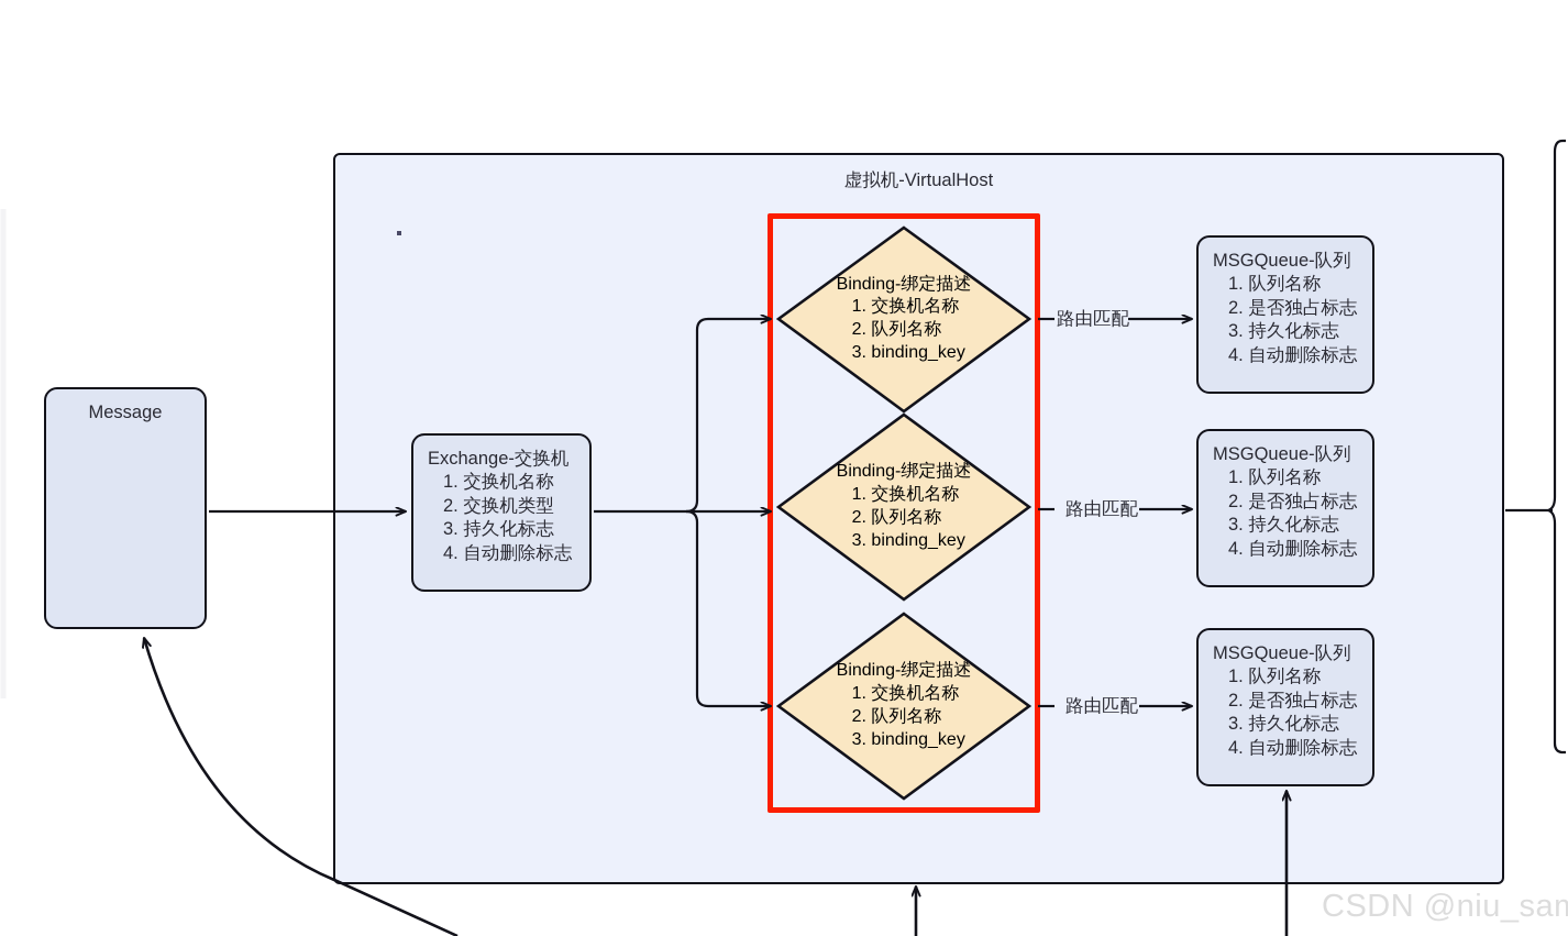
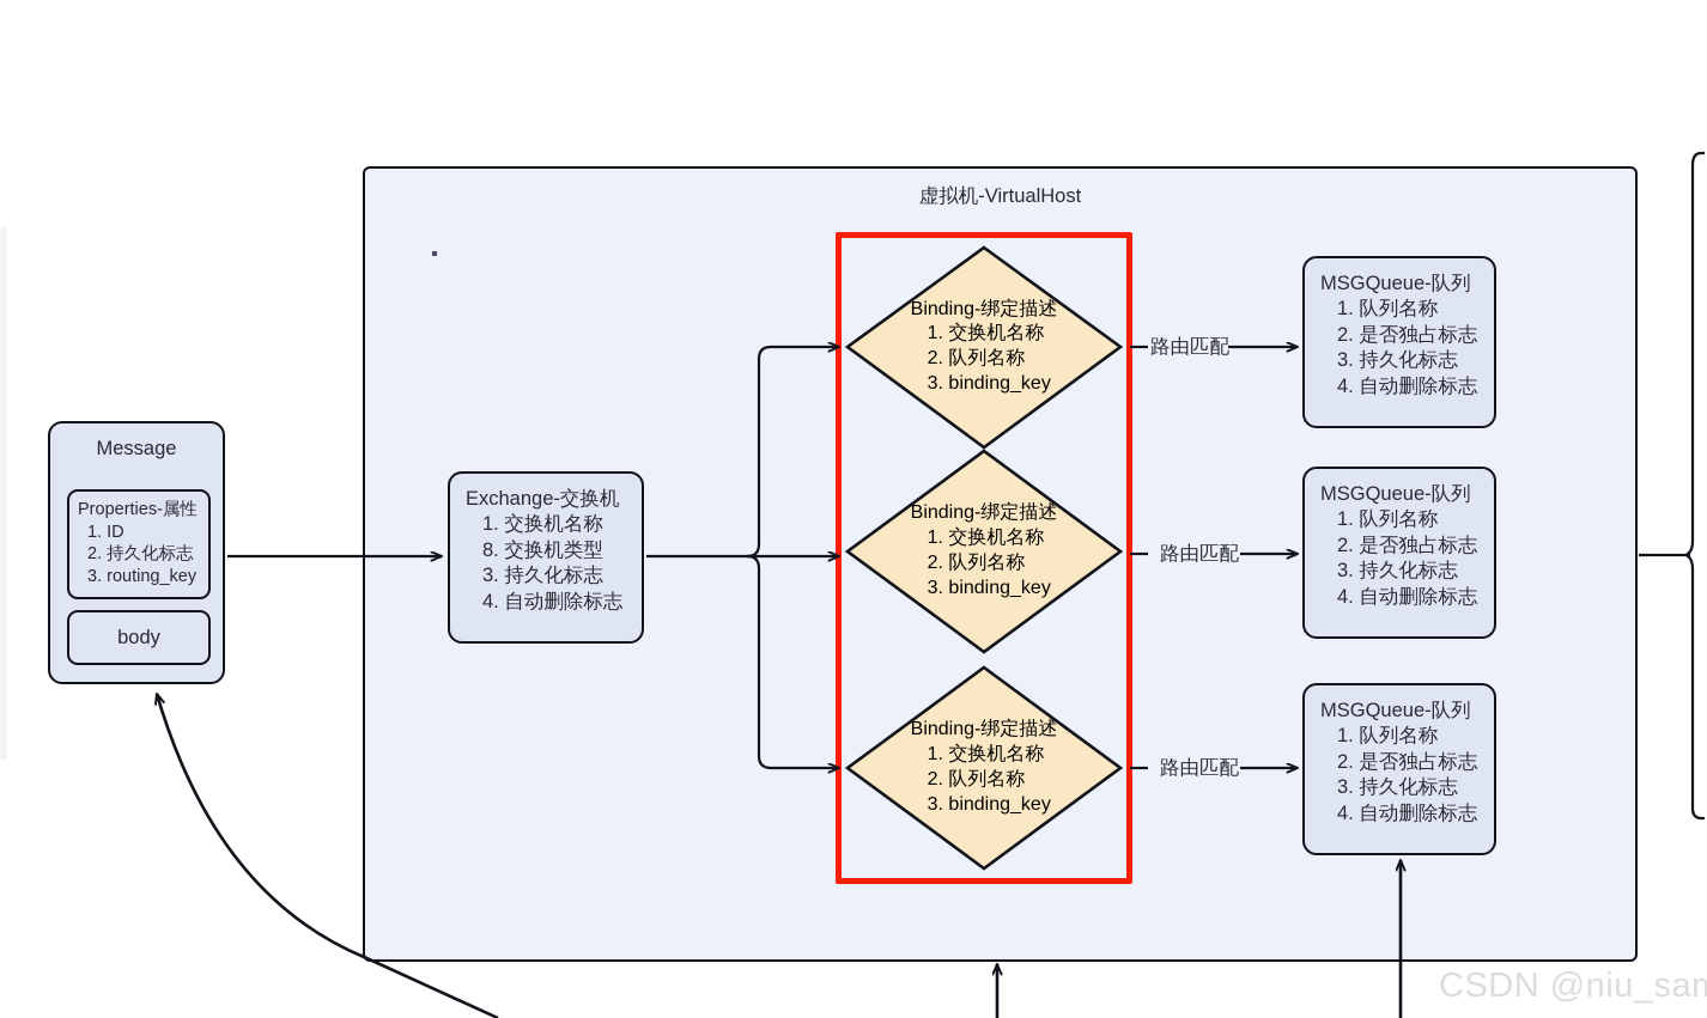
  虚拟机-VirtualHost
  Message
+ Properties-属性
+ 1. ID
+ 2. 持久化标志
+ 3. routing_key
+ body
  Exchange-交换机
  1. 交换机名称
- 2. 交换机类型
+ 8. 交换机类型
  3. 持久化标志
  4. 自动删除标志
  Binding-绑定描述
  1. 交换机名称
  2. 队列名称
  3. binding_key
  Binding-绑定描述
  1. 交换机名称
  2. 队列名称
  3. binding_key
  Binding-绑定描述
  1. 交换机名称
  2. 队列名称
  3. binding_key
  MSGQueue-队列
  1. 队列名称
  2. 是否独占标志
  3. 持久化标志
  4. 自动删除标志
  MSGQueue-队列
  1. 队列名称
  2. 是否独占标志
  3. 持久化标志
  4. 自动删除标志
  MSGQueue-队列
  1. 队列名称
  2. 是否独占标志
  3. 持久化标志
  4. 自动删除标志
  路由匹配
  路由匹配
  路由匹配
  CSDN @niu_sam
